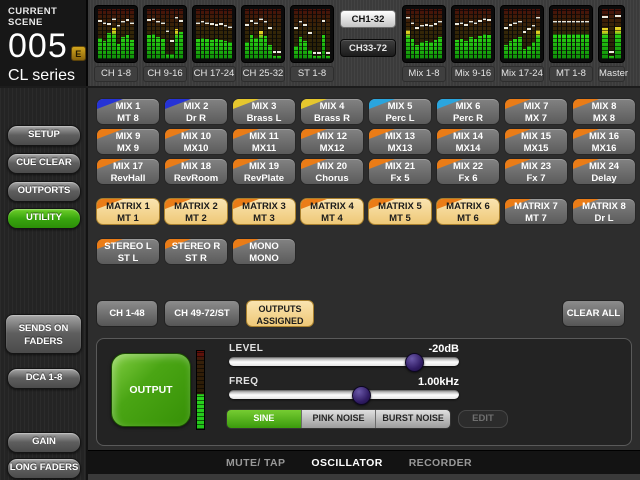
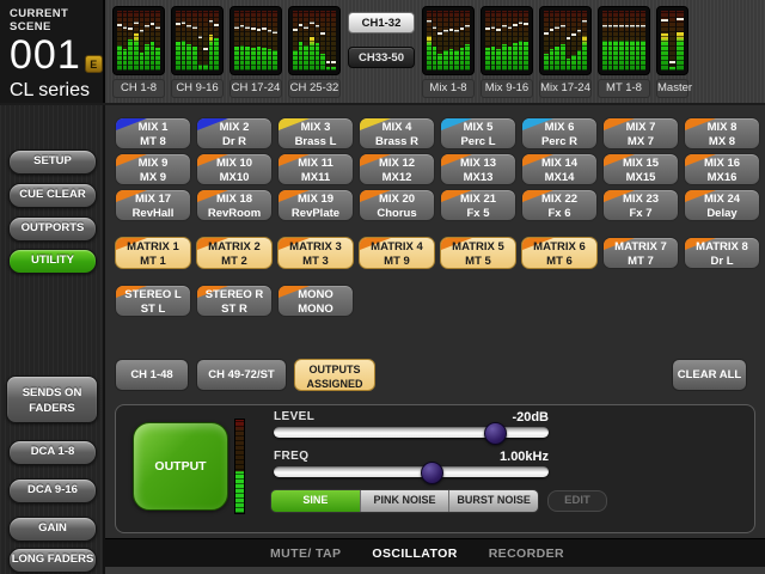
  CH 1-8
  CH 9-16
  CH 17-24
  CH 25-32
- ST 1-8
  CH1-32
- CH33-72
+ CH33-50
  Mix 1-8
  Mix 9-16
  Mix 17-24
  MT 1-8
  Master
  CURRENT SCENE
- 005
+ 001
  E
  CL series
  SETUP
  CUE CLEAR
  OUTPORTS
  UTILITY
  SENDS ON
  FADERS
  DCA 1-8
+ DCA 9-16
  GAIN
  LONG FADERS
  MIX 1
  MT 8
  MIX 2
  Dr R
  MIX 3
  Brass L
  MIX 4
  Brass R
  MIX 5
  Perc L
  MIX 6
  Perc R
  MIX 7
  MX 7
  MIX 8
  MX 8
  MIX 9
  MX 9
  MIX 10
  MX10
  MIX 11
  MX11
  MIX 12
  MX12
  MIX 13
  MX13
  MIX 14
  MX14
  MIX 15
  MX15
  MIX 16
  MX16
  MIX 17
  RevHall
  MIX 18
  RevRoom
  MIX 19
  RevPlate
  MIX 20
  Chorus
  MIX 21
  Fx 5
  MIX 22
  Fx 6
  MIX 23
  Fx 7
  MIX 24
  Delay
  MATRIX 1
  MT 1
  MATRIX 2
  MT 2
  MATRIX 3
  MT 3
  MATRIX 4
- MT 4
+ MT 9
  MATRIX 5
  MT 5
  MATRIX 6
  MT 6
  MATRIX 7
  MT 7
  MATRIX 8
  Dr L
  STEREO L
  ST L
  STEREO R
  ST R
  MONO
  MONO
  CH 1-48
  CH 49-72/ST
  OUTPUTS
  ASSIGNED
  CLEAR ALL
  OUTPUT
  LEVEL
  -20dB
  FREQ
  1.00kHz
  SINE
  PINK NOISE
  BURST NOISE
  EDIT
  MUTE/ TAP
  OSCILLATOR
  RECORDER
